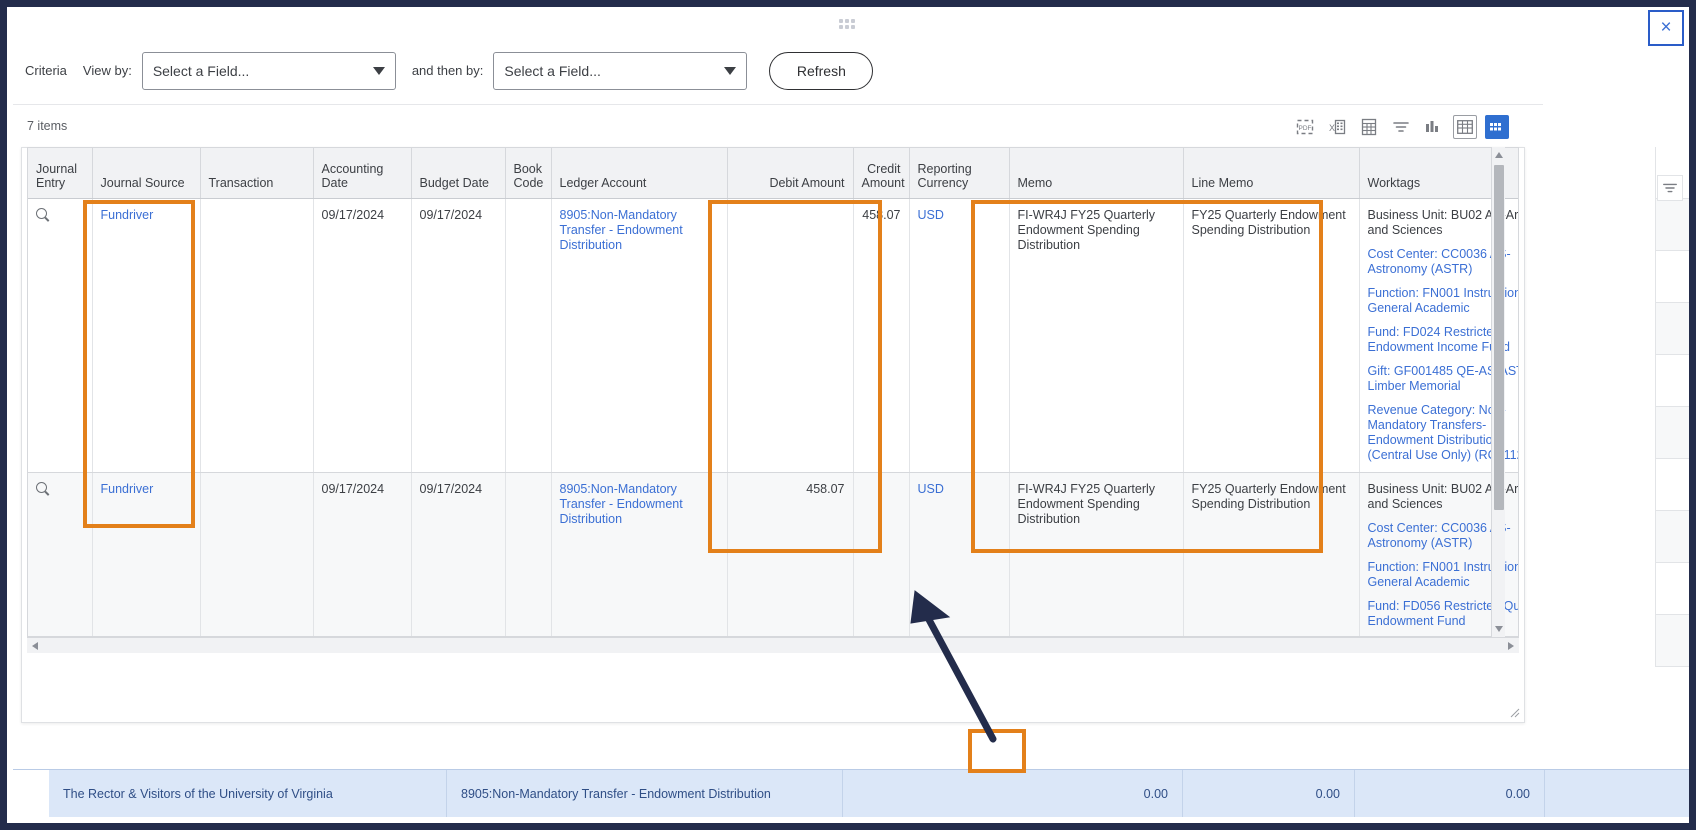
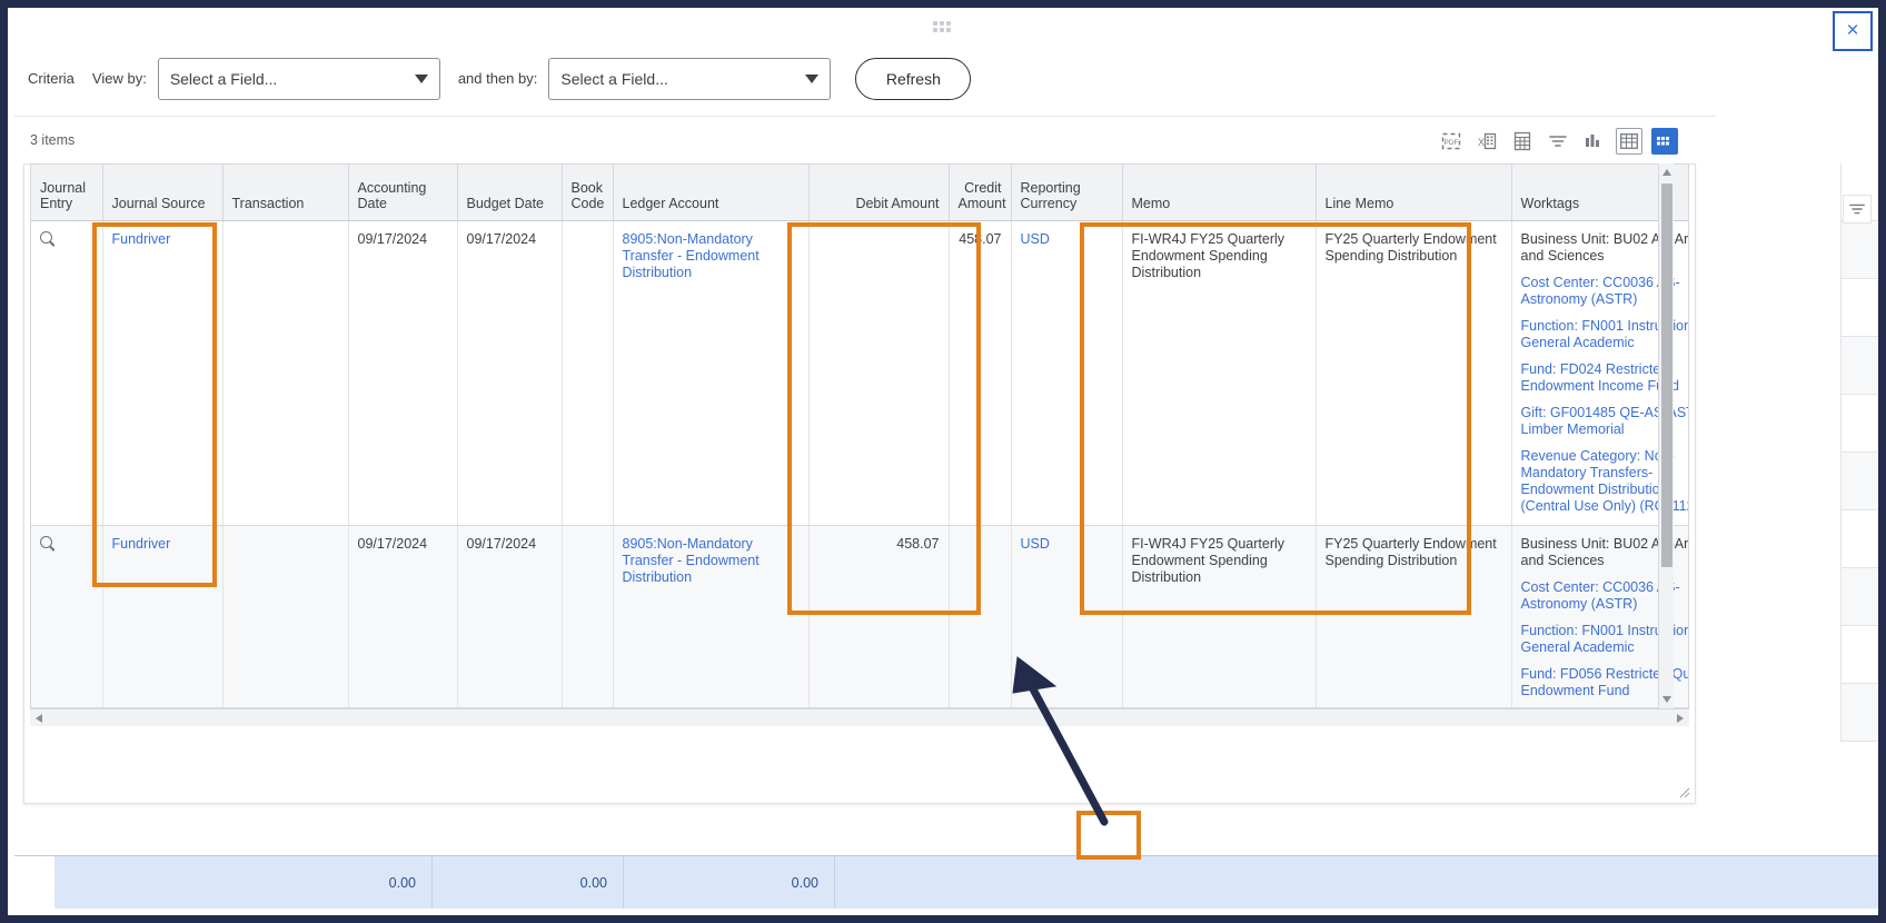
  ×
  Criteria
  View by:
  Select a Field...
  and then by:
  Select a Field...
  Refresh
- 7 items
+ 3 items
  X
  Journal Entry	Journal Source	Transaction	Accounting Date	Budget Date	Book Code	Ledger Account	Debit Amount	Credit Amount	Reporting Currency	Memo	Line Memo	Worktags
  	Fundriver		09/17/2024	09/17/2024		8905:Non-Mandatory Transfer - Endowment Distribution		458.07	USD	FI-WR4J FY25 Quarterly Endowment Spending Distribution	FY25 Quarterly Endowment Spending Distribution	Business Unit: BU02 AAr and SciencesCost Center: CC0036-Astronomy (ASTR)Function: FN001 Instrion General AcademicFund: FD024 Restricte Endowment Income FdGift: GF001485 QE-AS Limber MemorialRevenue Category: NMandatory Transfers-Endowment Distributio (Central Use Only) (R11
  	Fundriver		09/17/2024	09/17/2024		8905:Non-Mandatory Transfer - Endowment Distribution	458.07		USD	FI-WR4J FY25 Quarterly Endowment Spending Distribution	FY25 Quarterly Endowment Spending Distribution	Business Unit: BU02 AAr and SciencesCost Center: CC0036-Astronomy (ASTR)Function: FN001 Instrion General AcademicFund: FD056 Restricte Qu Endowment Fund
- The Rector & Visitors of the University of Virginia
- 8905:Non-Mandatory Transfer - Endowment Distribution
  0.00
  0.00
  0.00
